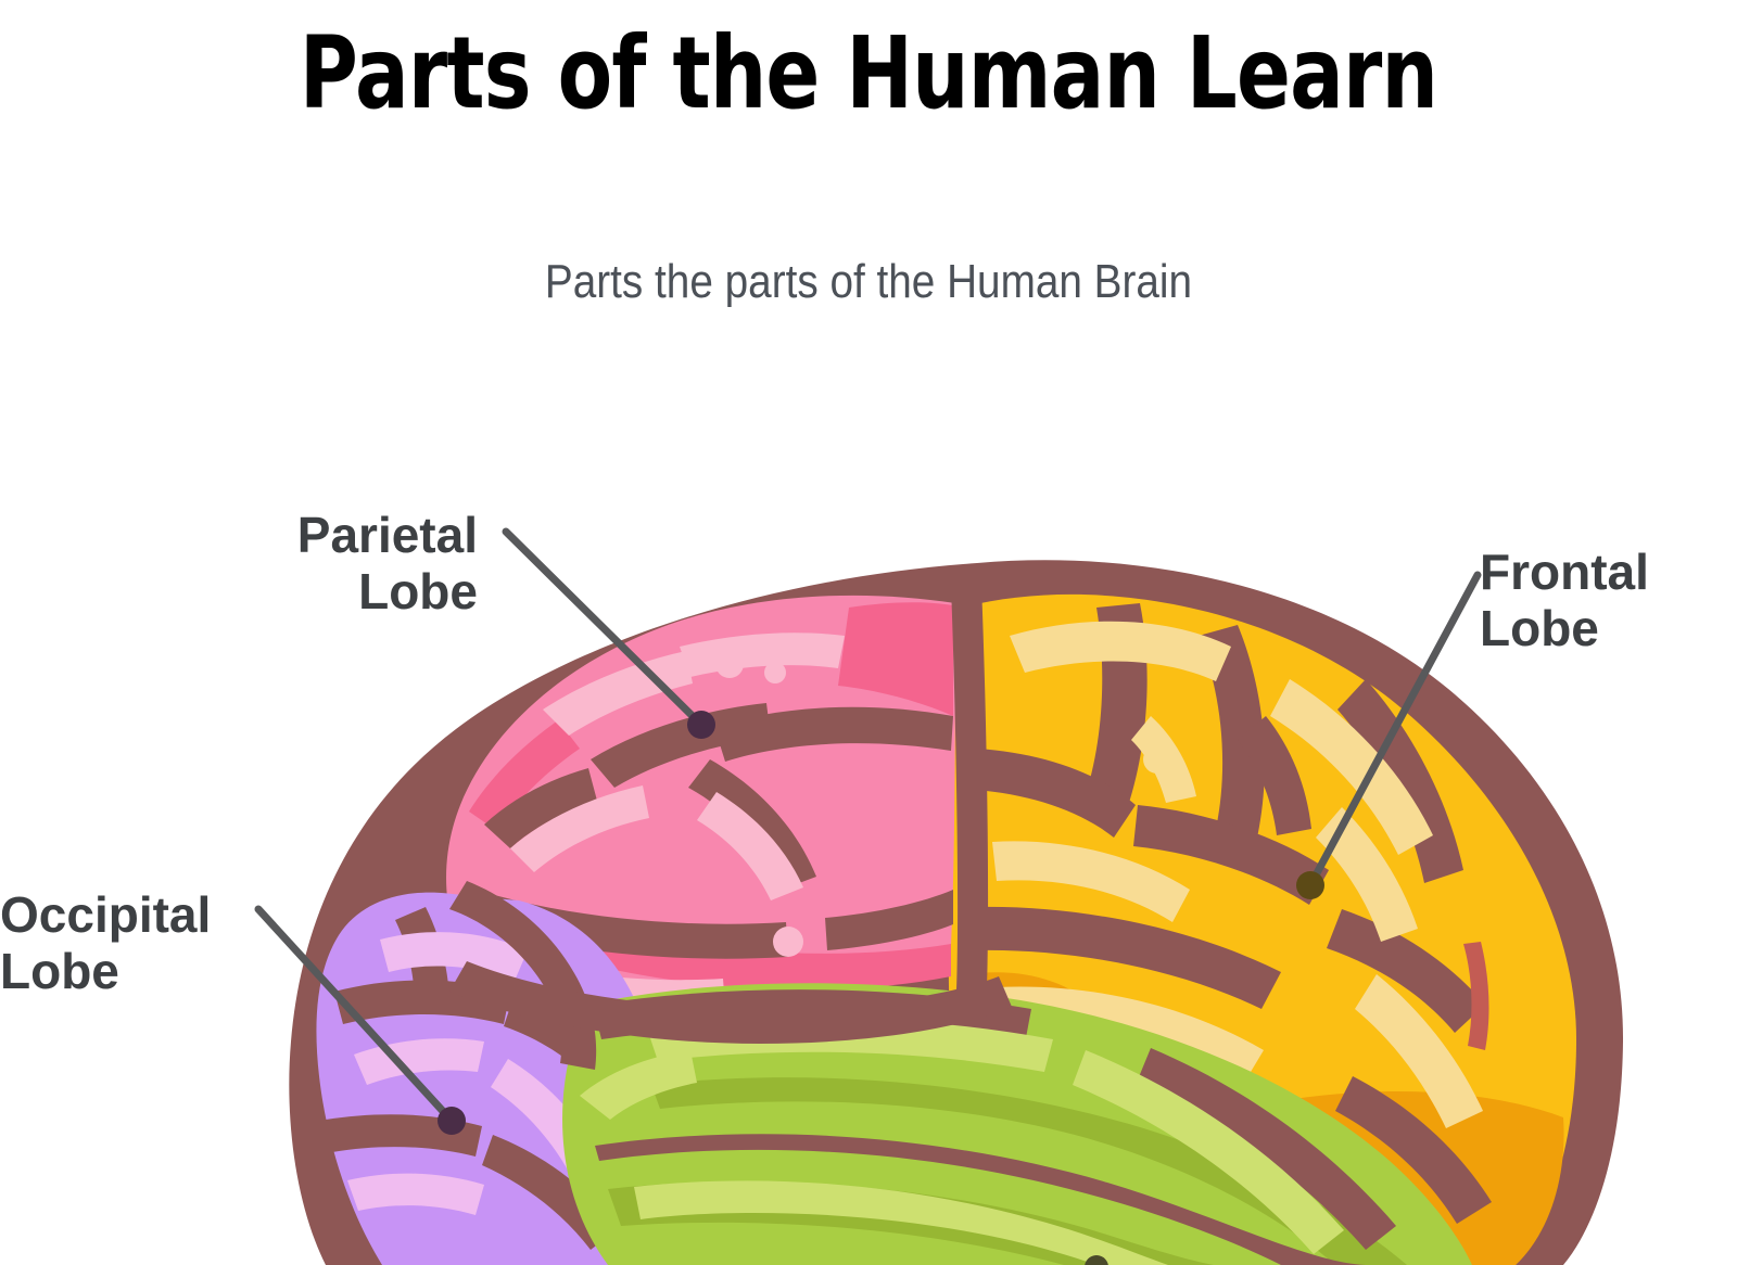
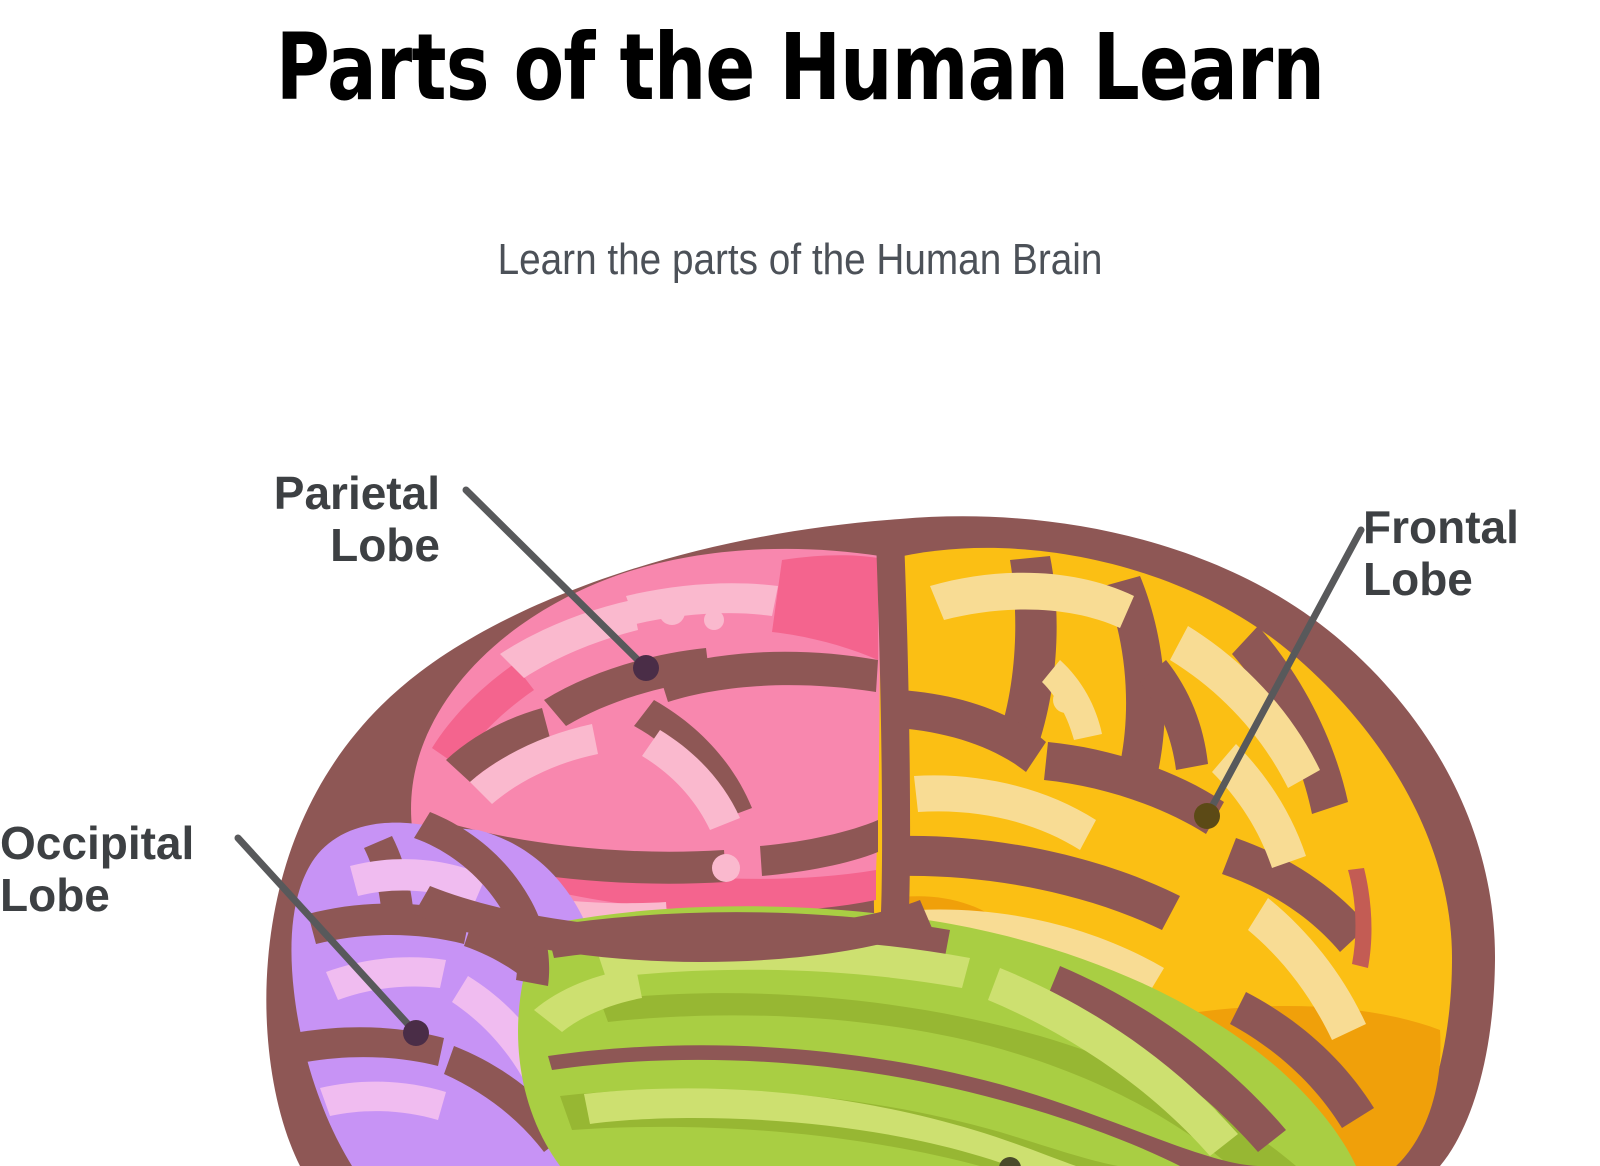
  Parts of the Human Learn
- Parts the parts of the Human Brain
+ Learn the parts of the Human Brain
  Parietal
  Lobe
  Occipital
  Lobe
  Frontal
  Lobe
